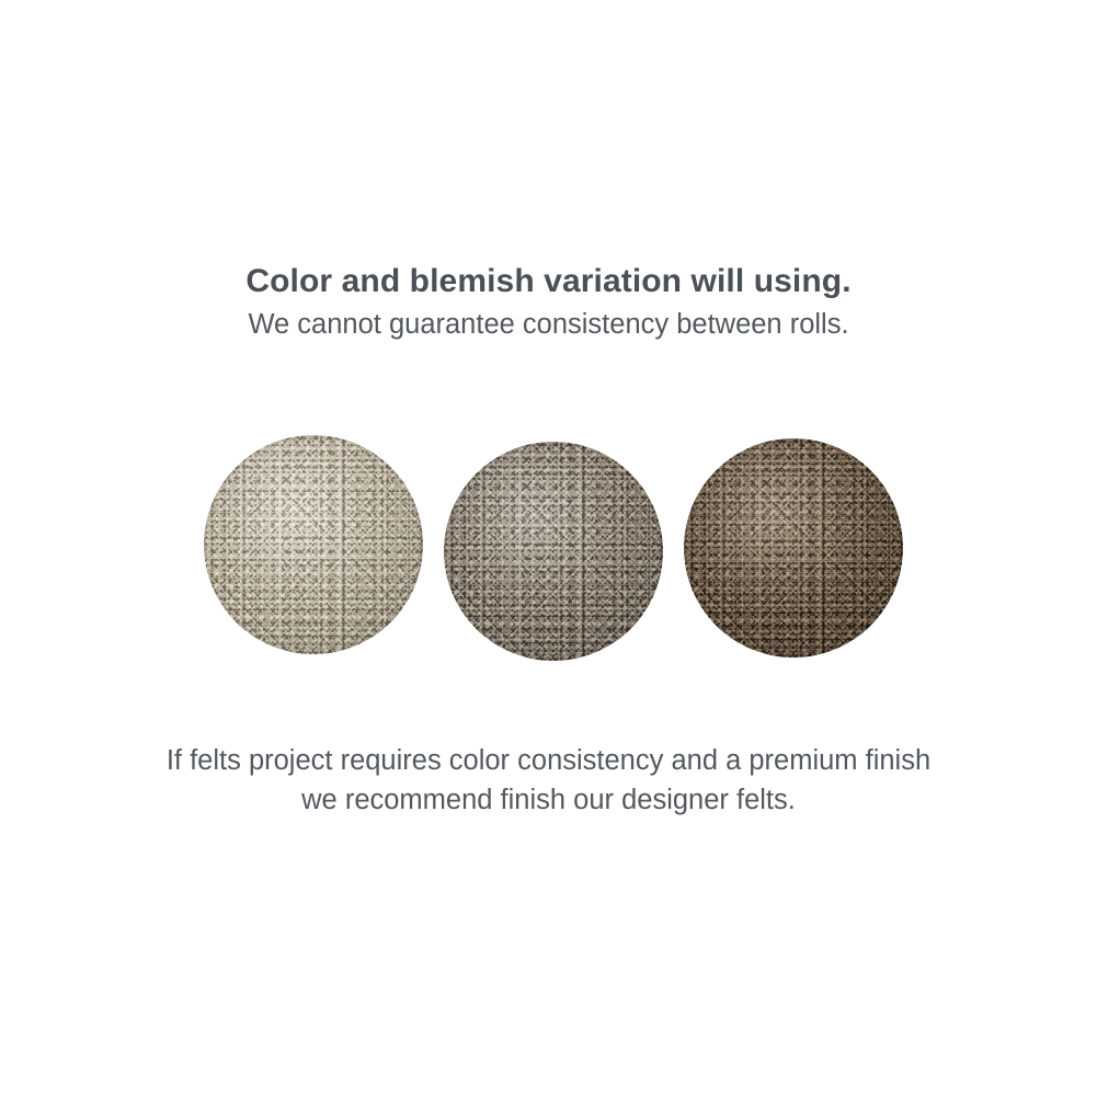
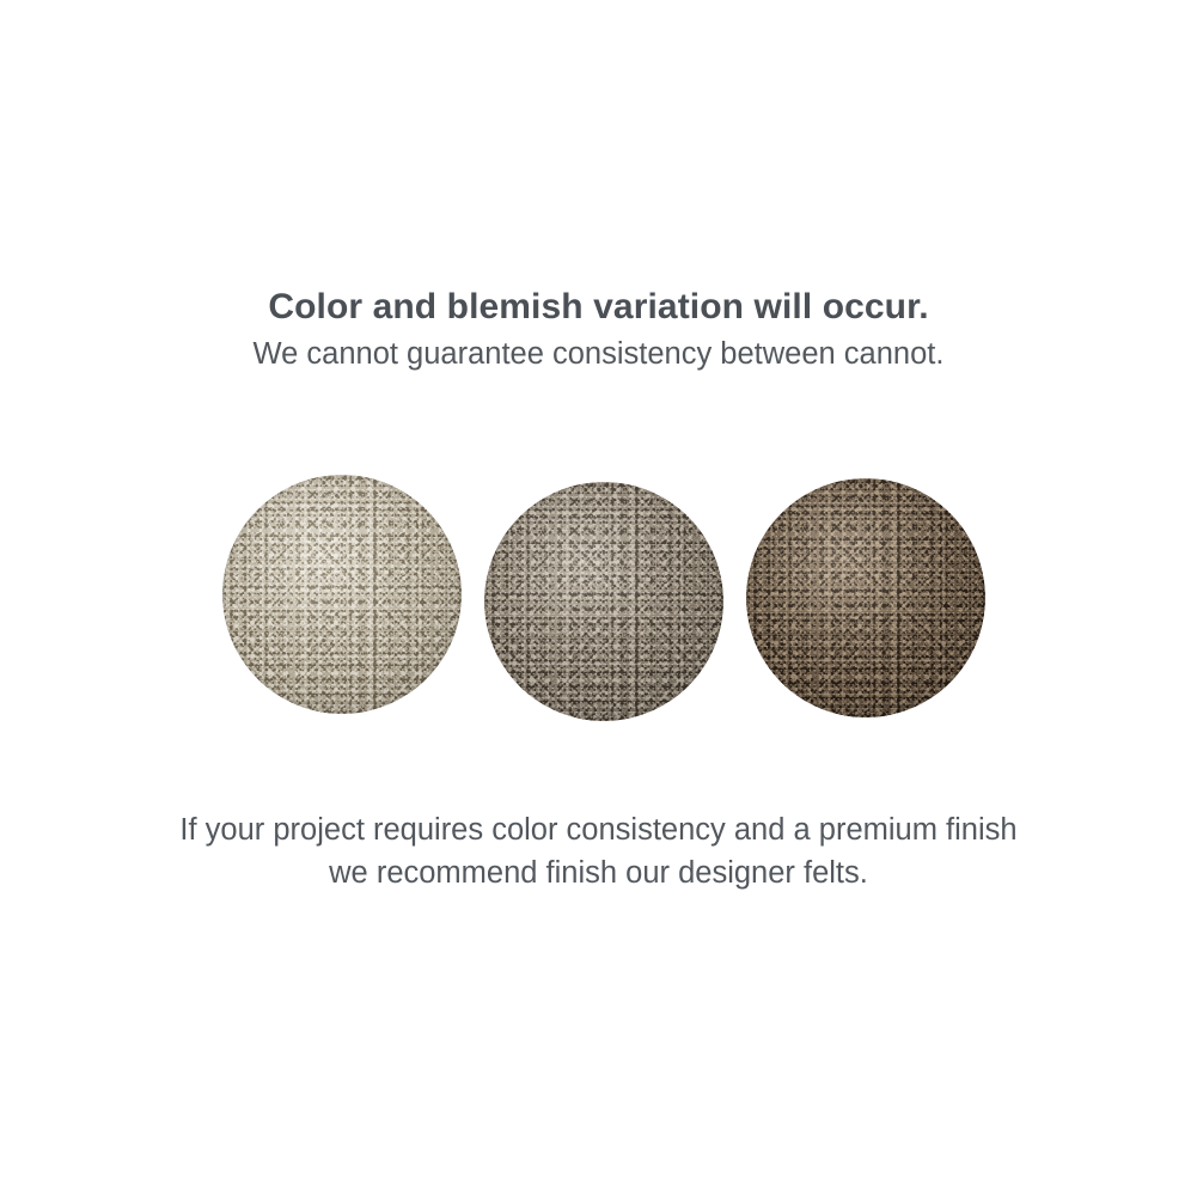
- Color and blemish variation will using.
+ Color and blemish variation will occur.
- We cannot guarantee consistency between rolls.
+ We cannot guarantee consistency between cannot.
- If felts project requires color consistency and a premium finish
+ If your project requires color consistency and a premium finish
  we recommend finish our designer felts.
